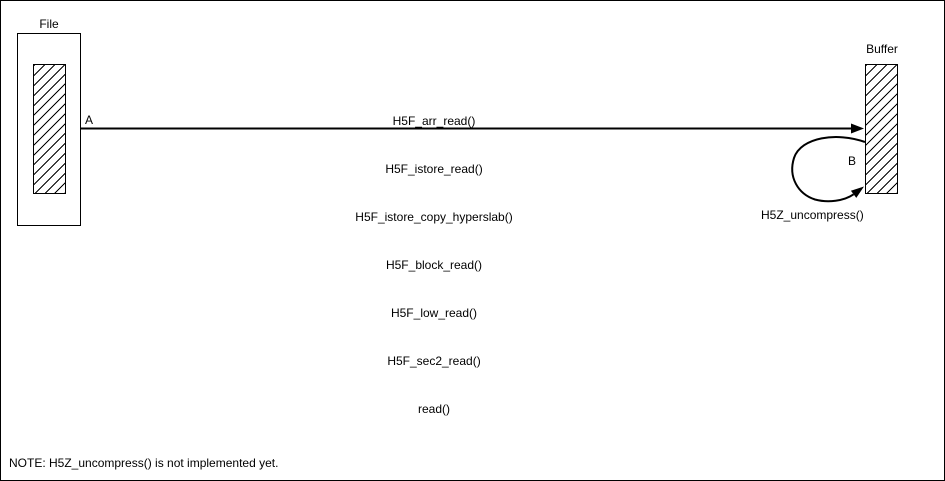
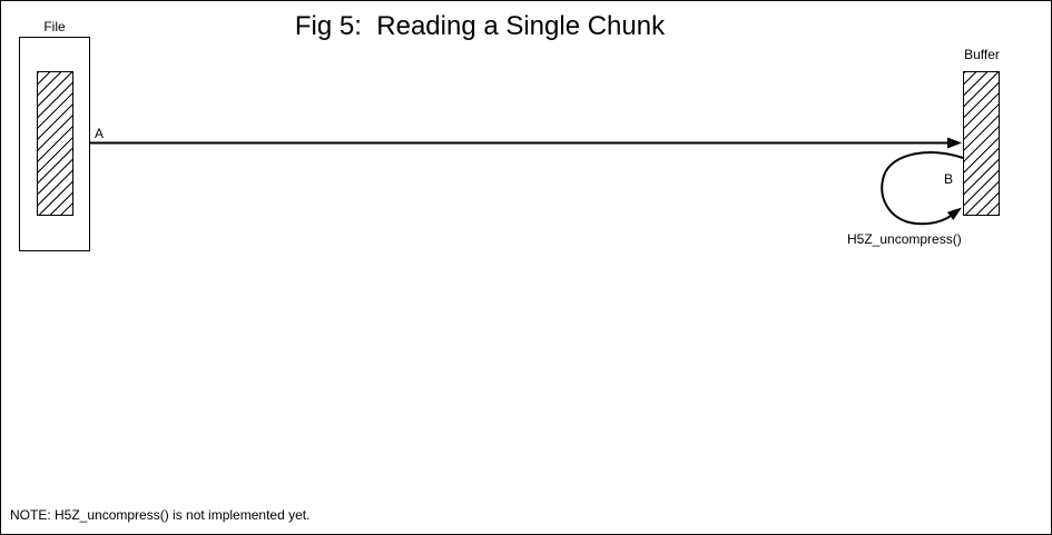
+ Fig 5: Reading a Single Chunk
  File
  Buffer
  A
- H5F_arr_read()
- H5F_istore_read()
- H5F_istore_copy_hyperslab()
- H5F_block_read()
- H5F_low_read()
- H5F_sec2_read()
- read()
  B
  H5Z_uncompress()
  NOTE: H5Z_uncompress() is not implemented yet.
